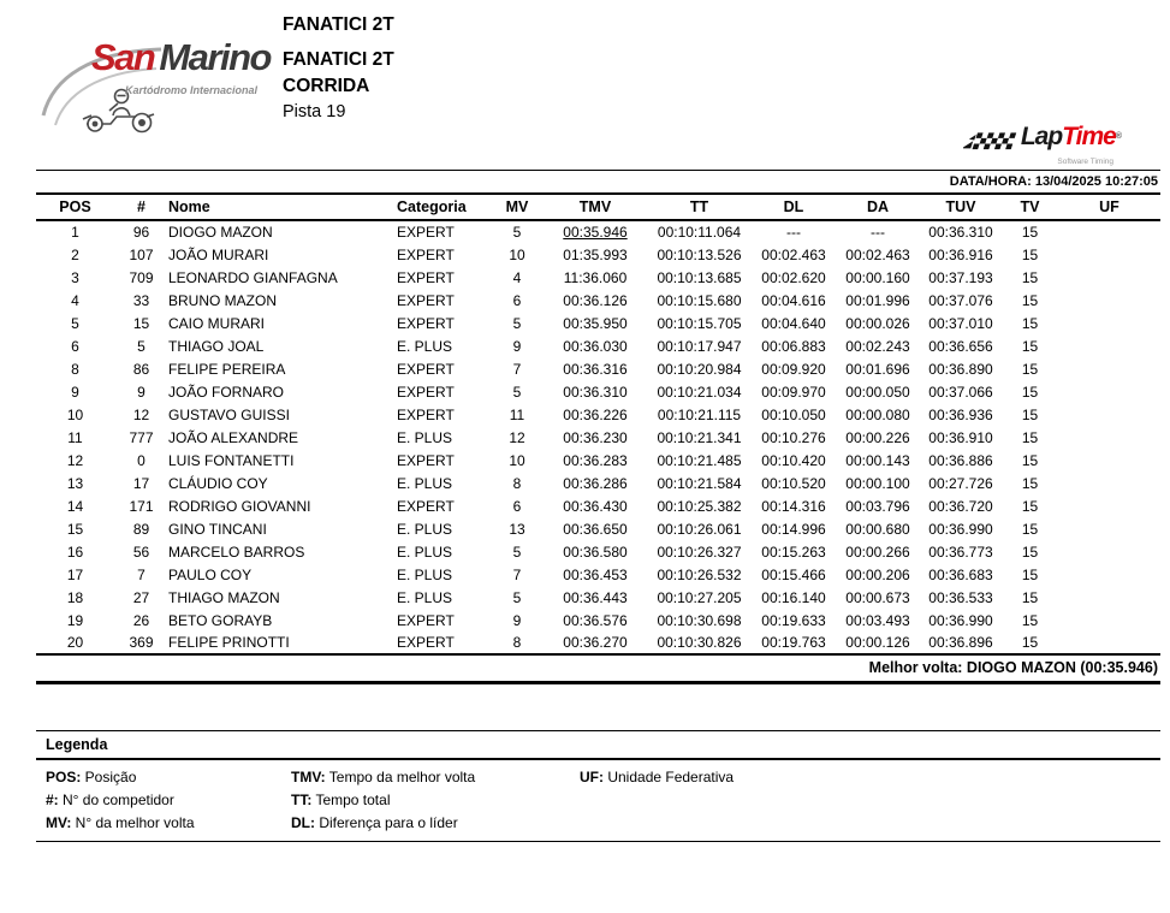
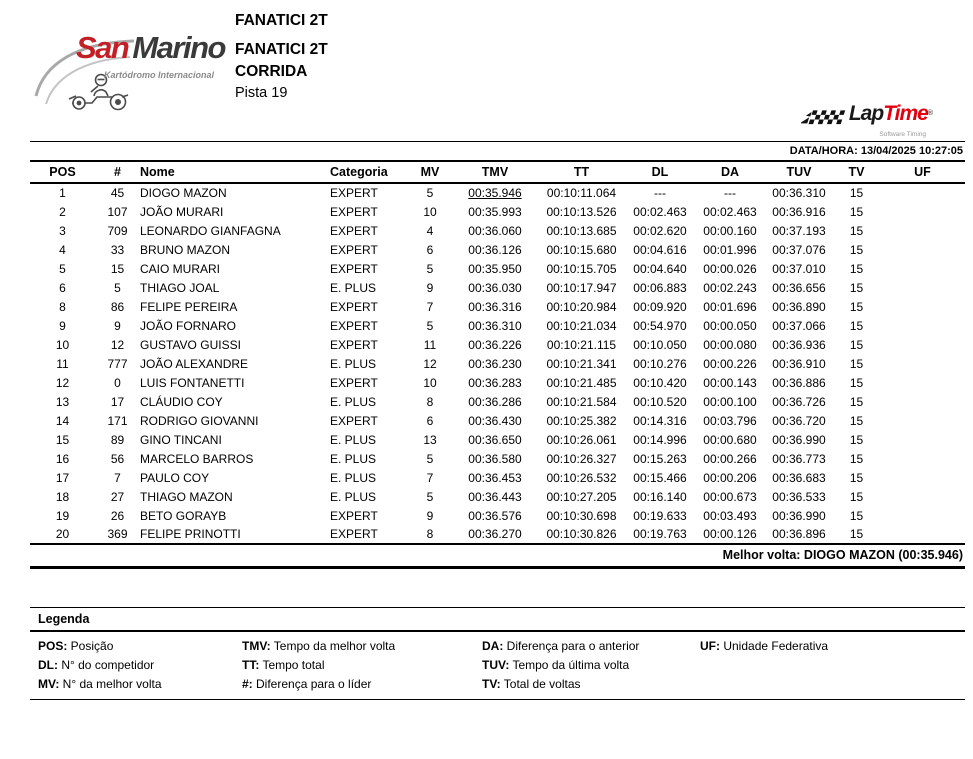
  SanMarino
  Kartódromo Internacional
  FANATICI 2T
  FANATICI 2T
  CORRIDA
  Pista 19
  LapTime
  DATA/HORA: 13/04/2025 10:27:05
  POS	#	Nome	Categoria	MV	TMV	TT	DL	DA	TUV	TV	UF
- 1	96	DIOGO MAZON	EXPERT	5	00:35.946	00:10:11.064	---	---	00:36.310	15
+ 1	45	DIOGO MAZON	EXPERT	5	00:35.946	00:10:11.064	---	---	00:36.310	15
- 2	107	JOÃO MURARI	EXPERT	10	01:35.993	00:10:13.526	00:02.463	00:02.463	00:36.916	15
+ 2	107	JOÃO MURARI	EXPERT	10	00:35.993	00:10:13.526	00:02.463	00:02.463	00:36.916	15
- 3	709	LEONARDO GIANFAGNA	EXPERT	4	11:36.060	00:10:13.685	00:02.620	00:00.160	00:37.193	15
+ 3	709	LEONARDO GIANFAGNA	EXPERT	4	00:36.060	00:10:13.685	00:02.620	00:00.160	00:37.193	15
  4	33	BRUNO MAZON	EXPERT	6	00:36.126	00:10:15.680	00:04.616	00:01.996	00:37.076	15
  5	15	CAIO MURARI	EXPERT	5	00:35.950	00:10:15.705	00:04.640	00:00.026	00:37.010	15
  6	5	THIAGO JOAL	E. PLUS	9	00:36.030	00:10:17.947	00:06.883	00:02.243	00:36.656	15
  8	86	FELIPE PEREIRA	EXPERT	7	00:36.316	00:10:20.984	00:09.920	00:01.696	00:36.890	15
- 9	9	JOÃO FORNARO	EXPERT	5	00:36.310	00:10:21.034	00:09.970	00:00.050	00:37.066	15
+ 9	9	JOÃO FORNARO	EXPERT	5	00:36.310	00:10:21.034	00:54.970	00:00.050	00:37.066	15
  10	12	GUSTAVO GUISSI	EXPERT	11	00:36.226	00:10:21.115	00:10.050	00:00.080	00:36.936	15
  11	777	JOÃO ALEXANDRE	E. PLUS	12	00:36.230	00:10:21.341	00:10.276	00:00.226	00:36.910	15
  12	0	LUIS FONTANETTI	EXPERT	10	00:36.283	00:10:21.485	00:10.420	00:00.143	00:36.886	15
- 13	17	CLÁUDIO COY	E. PLUS	8	00:36.286	00:10:21.584	00:10.520	00:00.100	00:27.726	15
+ 13	17	CLÁUDIO COY	E. PLUS	8	00:36.286	00:10:21.584	00:10.520	00:00.100	00:36.726	15
  14	171	RODRIGO GIOVANNI	EXPERT	6	00:36.430	00:10:25.382	00:14.316	00:03.796	00:36.720	15
  15	89	GINO TINCANI	E. PLUS	13	00:36.650	00:10:26.061	00:14.996	00:00.680	00:36.990	15
  16	56	MARCELO BARROS	E. PLUS	5	00:36.580	00:10:26.327	00:15.263	00:00.266	00:36.773	15
  17	7	PAULO COY	E. PLUS	7	00:36.453	00:10:26.532	00:15.466	00:00.206	00:36.683	15
  18	27	THIAGO MAZON	E. PLUS	5	00:36.443	00:10:27.205	00:16.140	00:00.673	00:36.533	15
  19	26	BETO GORAYB	EXPERT	9	00:36.576	00:10:30.698	00:19.633	00:03.493	00:36.990	15
  20	369	FELIPE PRINOTTI	EXPERT	8	00:36.270	00:10:30.826	00:19.763	00:00.126	00:36.896	15
  Melhor volta: DIOGO MAZON (00:35.946)
  Legenda
  POS: Posição
- #: N° do competidor
+ DL: N° do competidor
  MV: N° da melhor volta
  TMV: Tempo da melhor volta
  TT: Tempo total
- DL: Diferença para o líder
+ #: Diferença para o líder
+ DA: Diferença para o anterior
+ TUV: Tempo da última volta
+ TV: Total de voltas
  UF: Unidade Federativa
